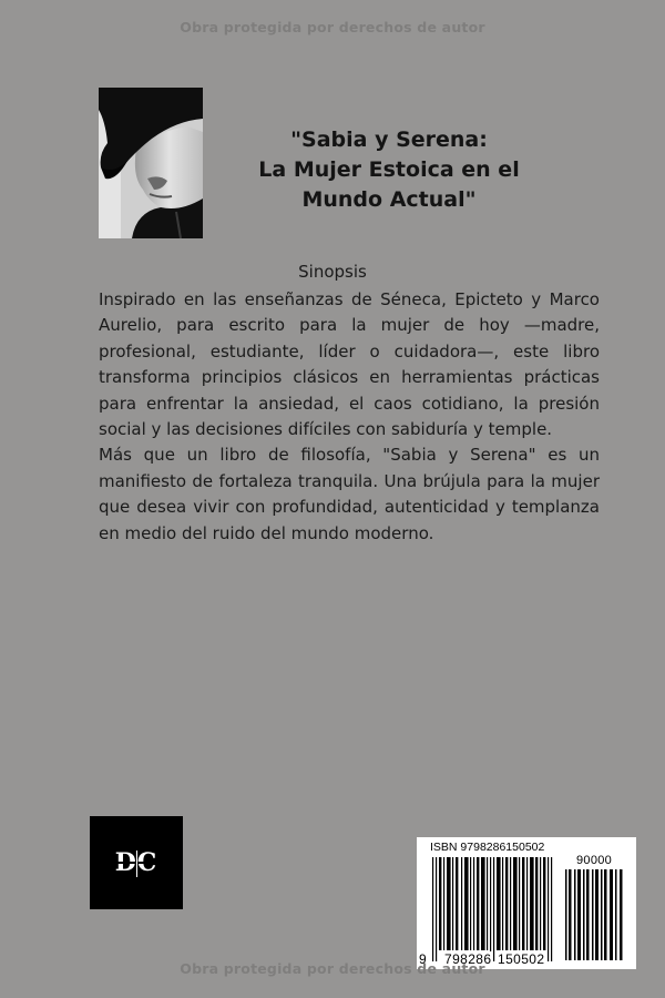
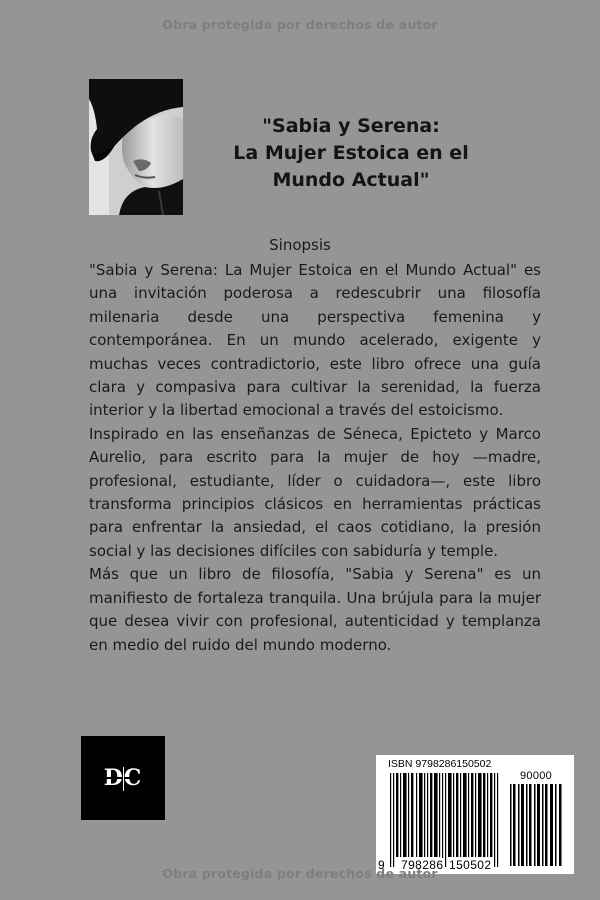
  "Sabia y Serena:
  La Mujer Estoica en el
  Mundo Actual"
  Sinopsis
+ "Sabia y Serena: La Mujer Estoica en el Mundo Actual" es una invitación poderosa a redescubrir una filosofía milenaria desde una perspectiva femenina y contemporánea. En un mundo acelerado, exigente y muchas veces contradictorio, este libro ofrece una guía clara y compasiva para cultivar la serenidad, la fuerza interior y la libertad emocional a través del estoicismo.
  Inspirado en las enseñanzas de Séneca, Epicteto y Marco Aurelio, para escrito para la mujer de hoy —madre, profesional, estudiante, líder o cuidadora—, este libro transforma principios clásicos en herramientas prácticas para enfrentar la ansiedad, el caos cotidiano, la presión social y las decisiones difíciles con sabiduría y temple.
- Más que un libro de filosofía, "Sabia y Serena" es un manifiesto de fortaleza tranquila. Una brújula para la mujer que desea vivir con profundidad, autenticidad y templanza en medio del ruido del mundo moderno.
+ Más que un libro de filosofía, "Sabia y Serena" es un manifiesto de fortaleza tranquila. Una brújula para la mujer que desea vivir con profesional, autenticidad y templanza en medio del ruido del mundo moderno.
  ISBN 9798286150502
  90000
  9
  798286
  150502
  Obra protegida por derechos de autor
